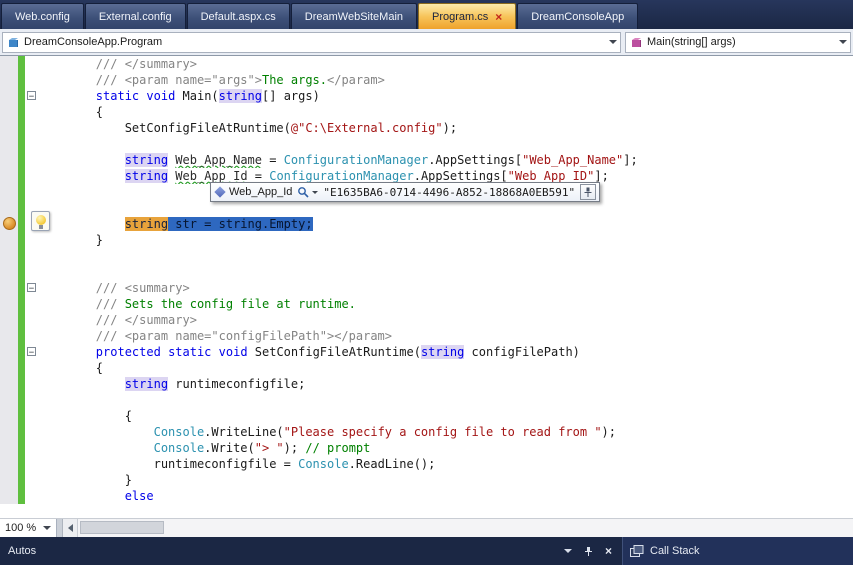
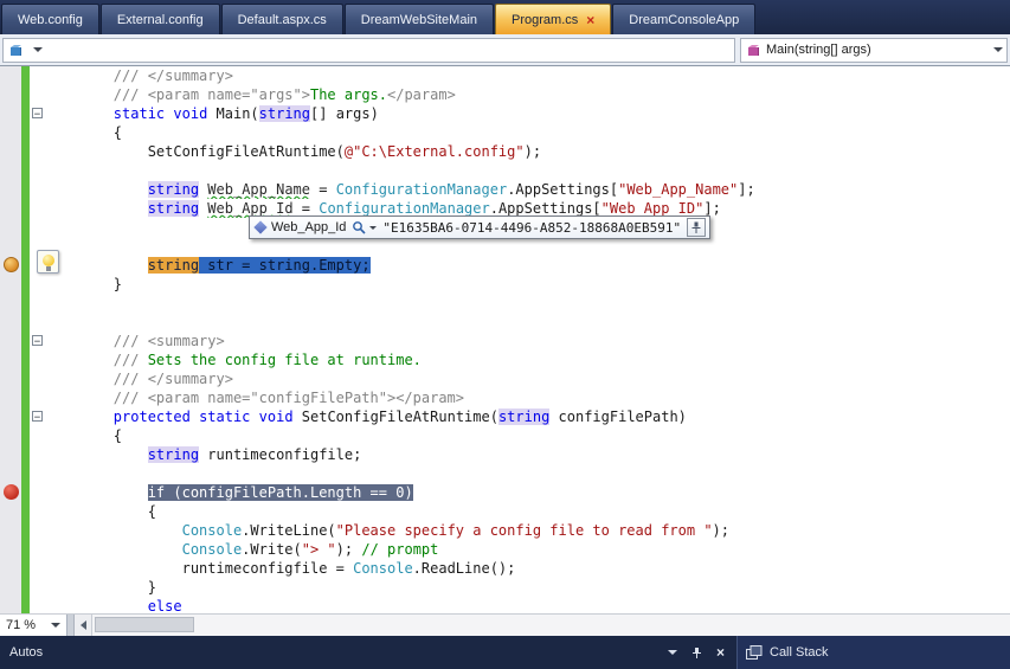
  Web.config
  External.config
  Default.aspx.cs
  DreamWebSiteMain
  Program.cs
  ×
  DreamConsoleApp
- DreamConsoleApp.Program
  Main(string[] args)
  /// </summary>
  /// <param name="args">The args.</param>
  static void Main(string[] args)
  {
  SetConfigFileAtRuntime(@"C:\External.config");
  string Web_App_Name = ConfigurationManager.AppSettings["Web_App_Name"];
  string Web_App_Id = ConfigurationManager.AppSettings["Web_App_ID"];
  string str = string.Empty;
  }
  /// <summary>
  /// Sets the config file at runtime.
  /// </summary>
  /// <param name="configFilePath"></param>
  protected static void SetConfigFileAtRuntime(string configFilePath)
  {
  string runtimeconfigfile;
+ if (configFilePath.Length == 0)
  {
  Console.WriteLine("Please specify a config file to read from ");
  Console.Write("> "); // prompt
  runtimeconfigfile = Console.ReadLine();
  }
  else
  Web_App_Id
  "E1635BA6-0714-4496-A852-18868A0EB591"
- 100 %
+ 71 %
  Autos
  ×
  Call Stack
